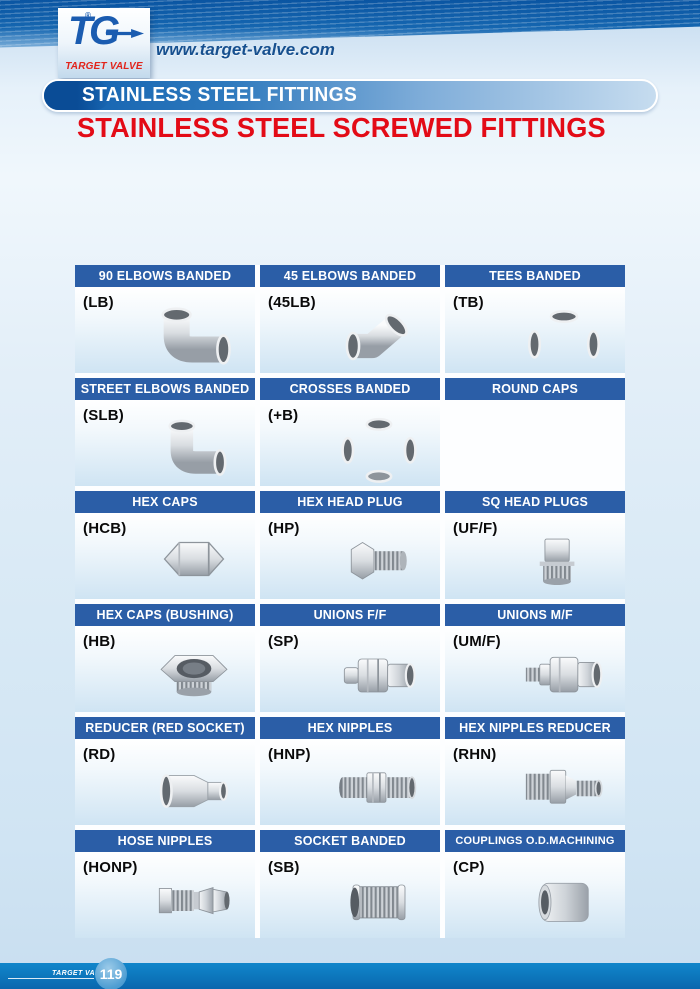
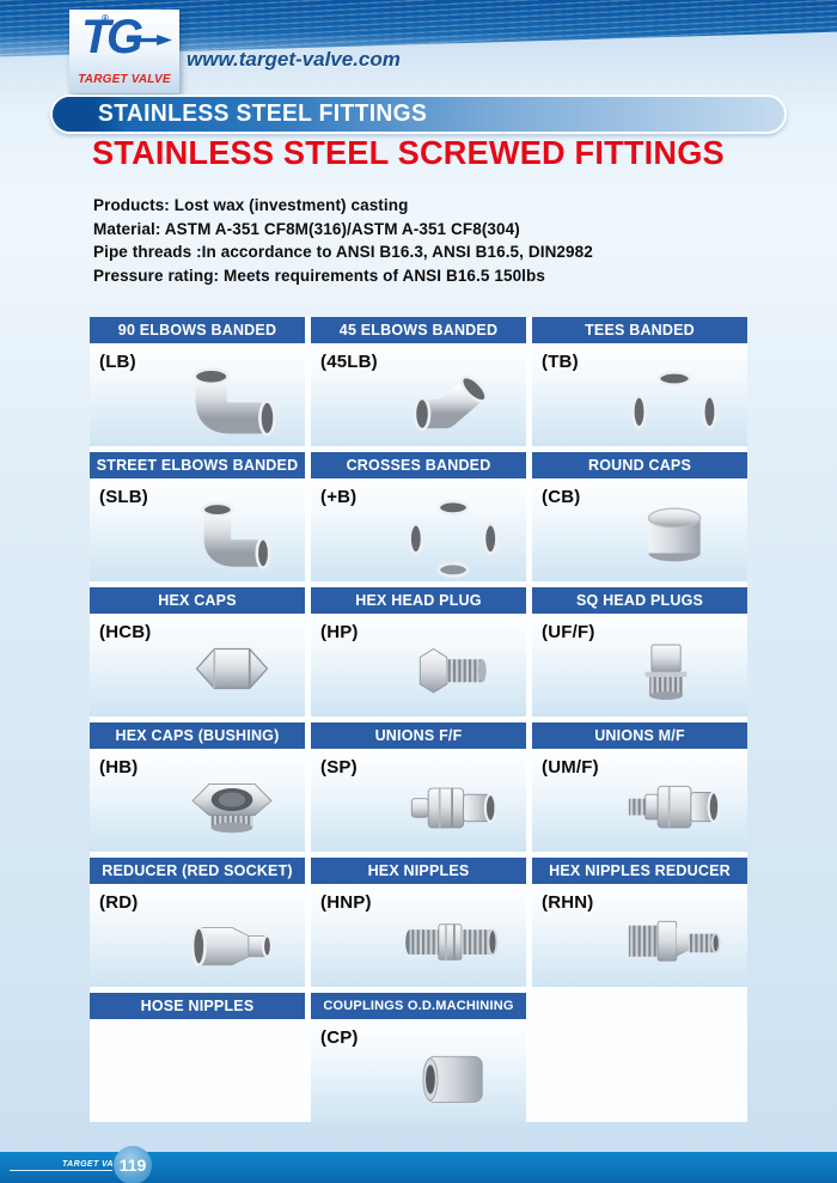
  T
  ®
  G
  TARGET VALVE
  www.target-valve.com
  STAINLESS STEEL FITTINGS
  STAINLESS STEEL SCREWED FITTINGS
+ Products: Lost wax (investment) casting
+ Material: ASTM A-351 CF8M(316)/ASTM A-351 CF8(304)
+ Pipe threads :In accordance to ANSI B16.3, ANSI B16.5, DIN2982
+ Pressure rating: Meets requirements of ANSI B16.5 150lbs
  90 ELBOWS BANDED
  (LB)
  45 ELBOWS BANDED
  (45LB)
  TEES BANDED
  (TB)
  STREET ELBOWS BANDED
  (SLB)
  CROSSES BANDED
  (+B)
  ROUND CAPS
+ (CB)
  HEX CAPS
  (HCB)
  HEX HEAD PLUG
  (HP)
  SQ HEAD PLUGS
  (UF/F)
  HEX CAPS (BUSHING)
  (HB)
  UNIONS F/F
  (SP)
  UNIONS M/F
  (UM/F)
  REDUCER (RED SOCKET)
  (RD)
  HEX NIPPLES
  (HNP)
  HEX NIPPLES REDUCER
  (RHN)
  HOSE NIPPLES
- (HONP)
- SOCKET BANDED
- (SB)
  COUPLINGS O.D.MACHINING
  (CP)
  119
